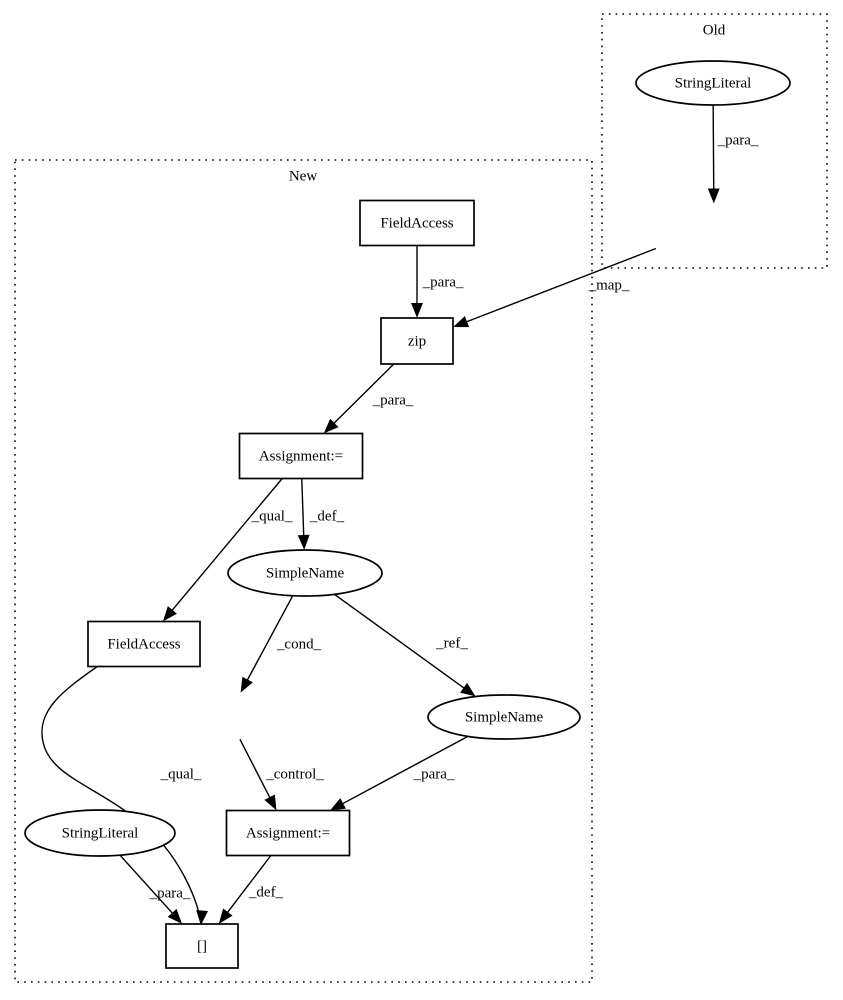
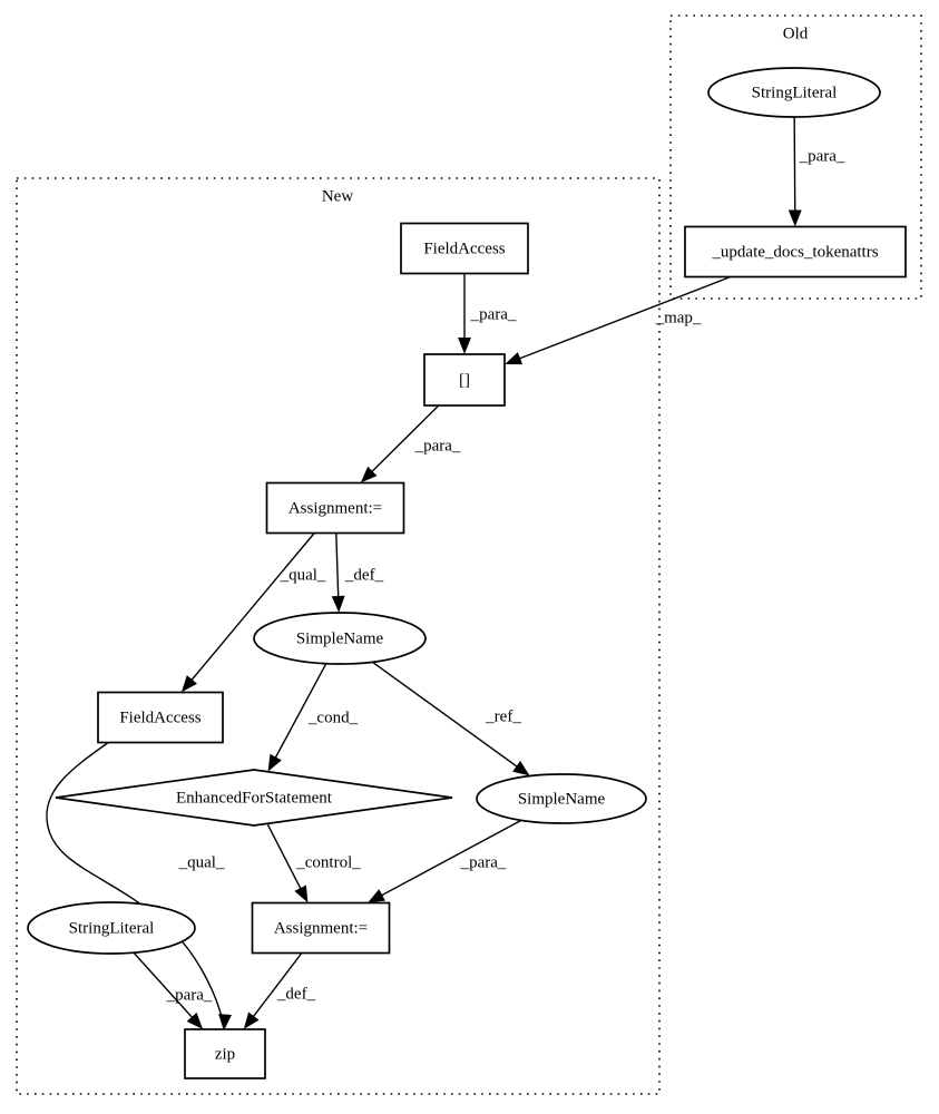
  Old
  New
  _para_
  _map_
  _para_
  _para_
  _qual_
  _def_
  _cond_
  _ref_
  _qual_
  _control_
  _para_
  _para_
  _def_
  StringLiteral
+ _update_docs_tokenattrs
  FieldAccess
- zip
+ []
  Assignment:=
  SimpleName
  FieldAccess
+ EnhancedForStatement
  SimpleName
  StringLiteral
  Assignment:=
- []
+ zip
